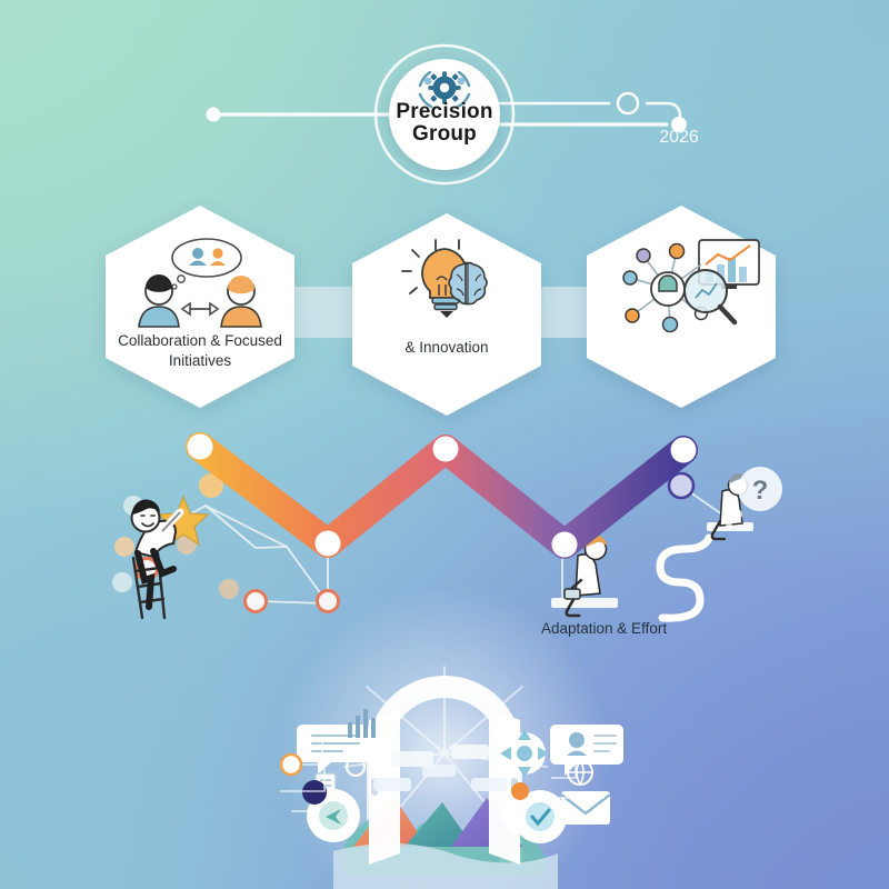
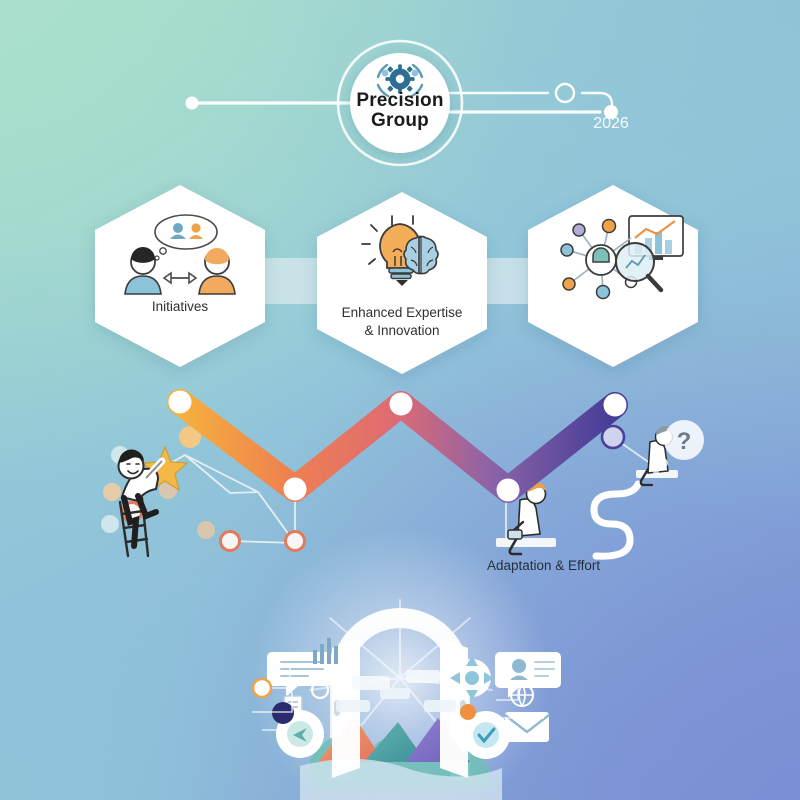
  2026
  Precision
  Group
- Collaboration & Focused
  Initiatives
+ Enhanced Expertise
  & Innovation
  ?
  Adaptation & Effort
